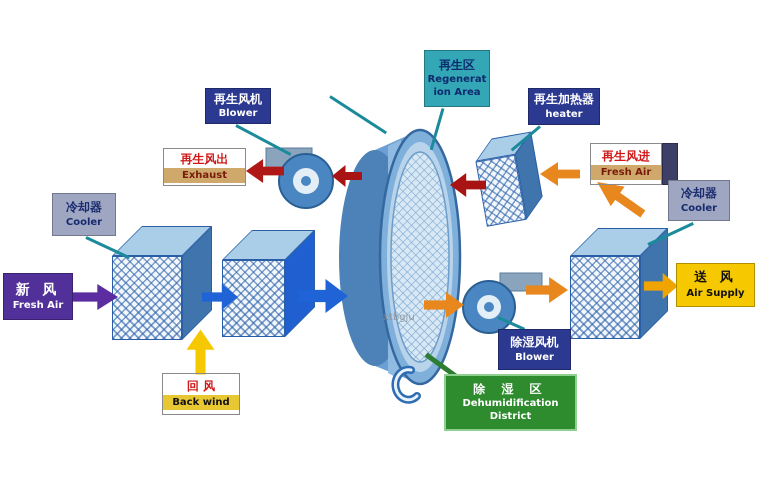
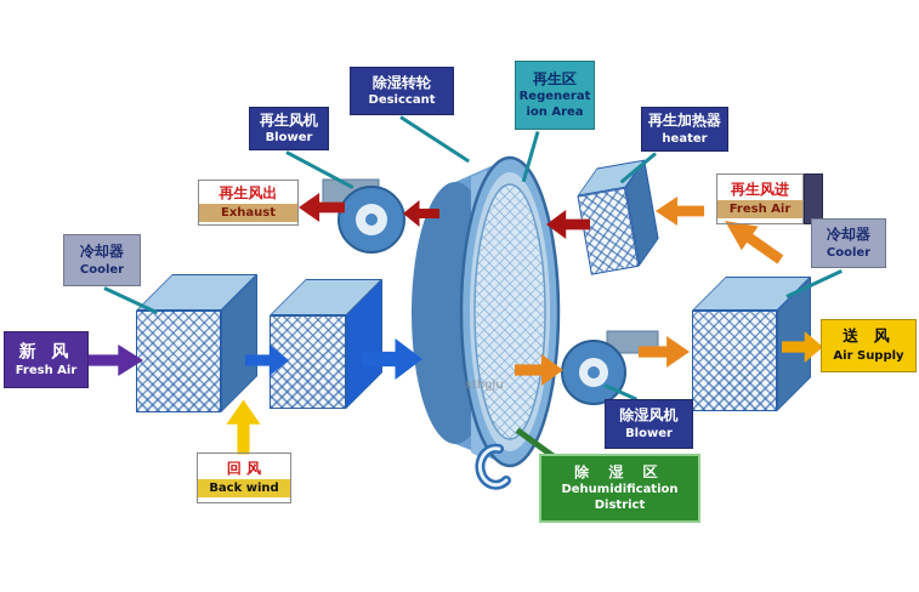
  再生风机
  Blower
+ 除湿转轮
+ Desiccant
  再生区
  Regeneration Area
  再生加热器
  heater
  再生风出
  Exhaust
  再生风进
  Fresh Air
  冷却器
  Cooler
  冷却器
  Cooler
  新 风
  Fresh Air
  送 风
  Air Supply
  回 风
  Back wind
  除湿风机
  Blower
  除 湿 区
  Dehumidification
  District
  xtbgju
